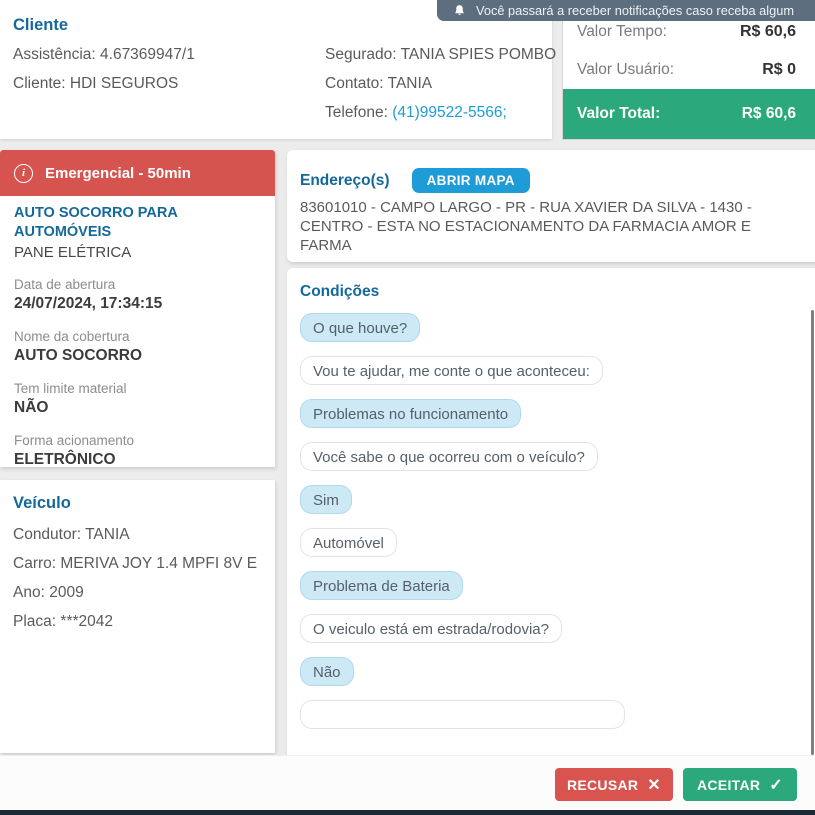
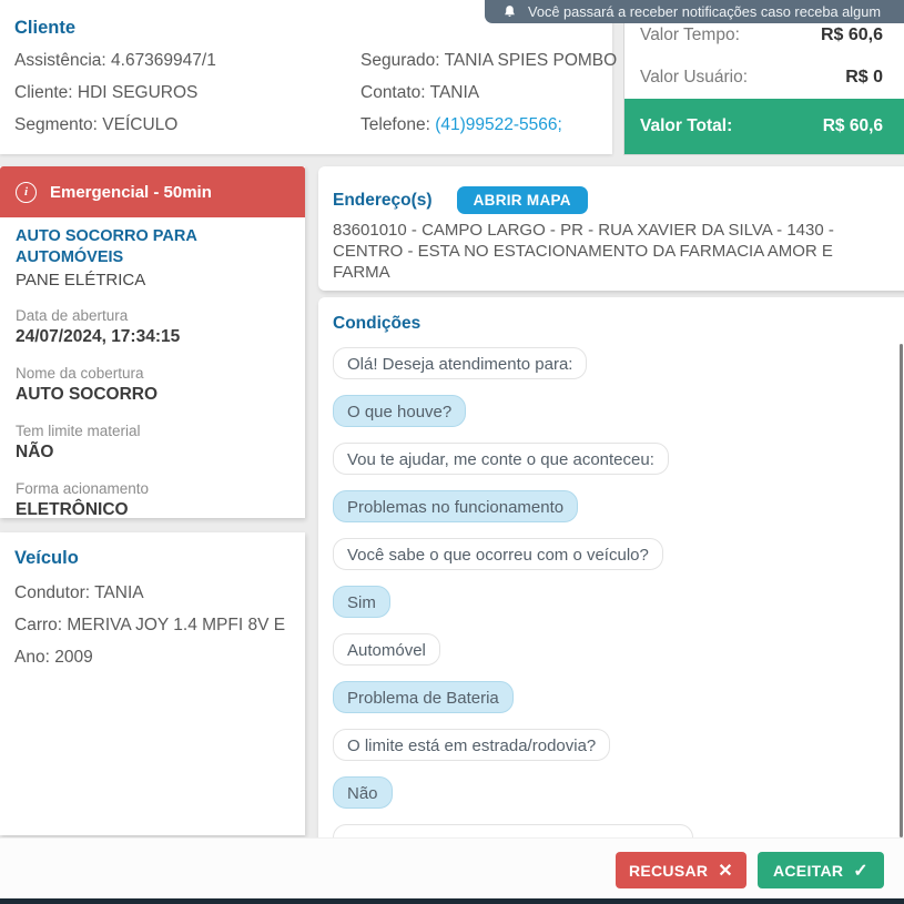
  Cliente
  Assistência: 4.67369947/1
  Cliente: HDI SEGUROS
+ Segmento: VEÍCULO
  Segurado: TANIA SPIES POMBO
  Contato: TANIA
  Telefone: (41)99522-5566;
  Valor Tempo:
  R$ 60,6
  Valor Usuário:
  R$ 0
  Valor Total:
  R$ 60,6
  Você passará a receber notificações caso receba algum
  i
  Emergencial - 50min
  AUTO SOCORRO PARA AUTOMÓVEIS
  PANE ELÉTRICA
  Data de abertura
  24/07/2024, 17:34:15
  Nome da cobertura
  AUTO SOCORRO
  Tem limite material
  NÃO
  Forma acionamento
  ELETRÔNICO
  Veículo
  Condutor: TANIA
  Carro: MERIVA JOY 1.4 MPFI 8V E
  Ano: 2009
- Placa: ***2042
  Endereço(s)
  ABRIR MAPA
  83601010 - CAMPO LARGO - PR - RUA XAVIER DA SILVA - 1430 - CENTRO - ESTA NO ESTACIONAMENTO DA FARMACIA AMOR E FARMA
  Condições
+ Olá! Deseja atendimento para:
  O que houve?
  Vou te ajudar, me conte o que aconteceu:
  Problemas no funcionamento
  Você sabe o que ocorreu com o veículo?
  Sim
  Automóvel
  Problema de Bateria
- O veiculo está em estrada/rodovia?
+ O limite está em estrada/rodovia?
  Não
  RECUSAR
  ✕
  ACEITAR
  ✓
